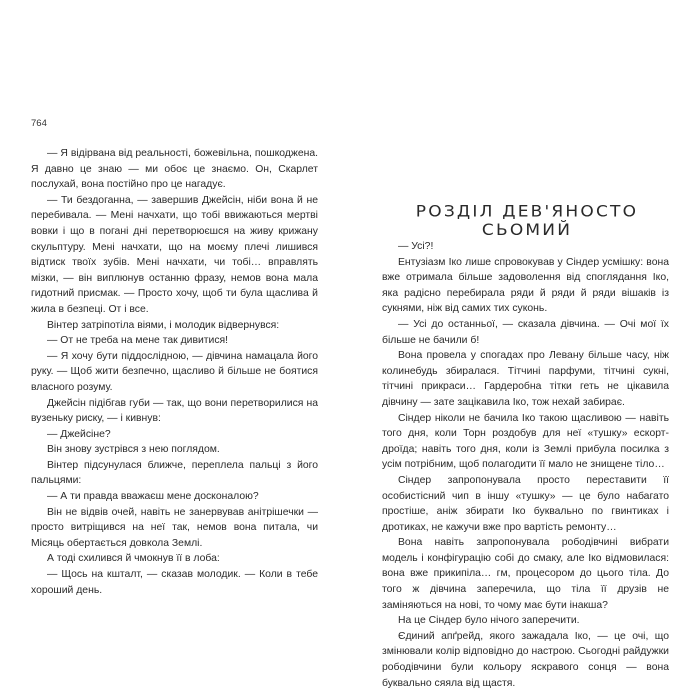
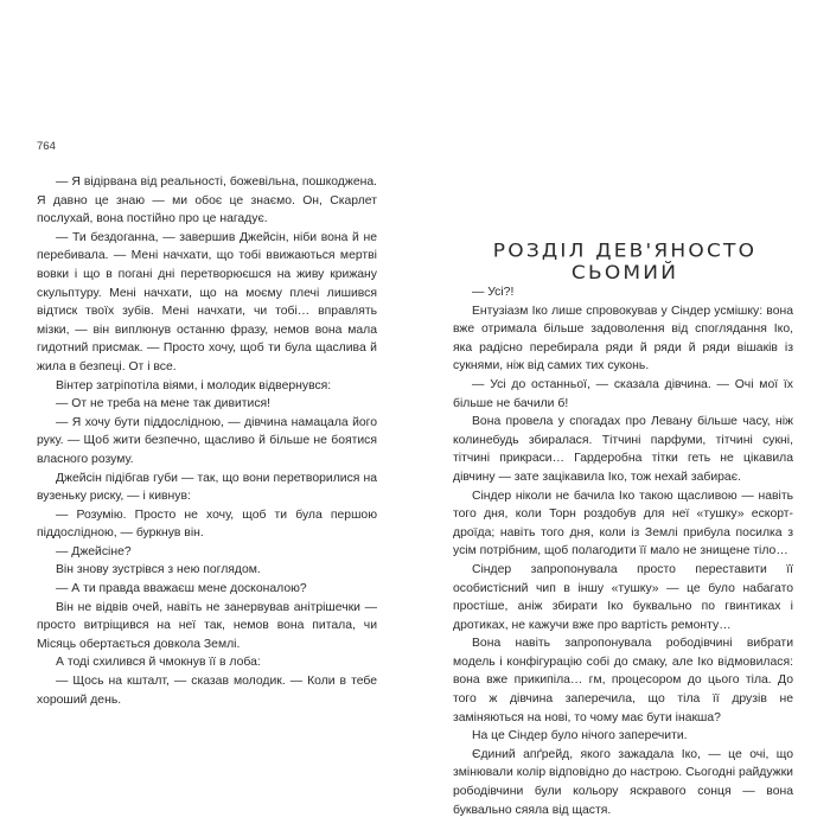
  764
  — Я відірвана від реальності, божевільна, пошкоджена. Я давно це знаю — ми обоє це знаємо. Он, Скарлет послухай, вона постійно про це нагадує.
  — Ти бездоганна, — завершив Джейсін, ніби вона й не перебивала. — Мені начхати, що тобі ввижаються мертві вовки і що в погані дні перетворюєшся на живу крижану скульптуру. Мені начхати, що на моєму плечі лишився відтиск твоїх зубів. Мені начхати, чи тобі… вправлять мізки, — він виплюнув останню фразу, немов вона мала гидотний присмак. — Просто хочу, щоб ти була щаслива й жила в безпеці. От і все.
  Вінтер затріпотіла віями, і молодик відвернувся:
  — От не треба на мене так дивитися!
  — Я хочу бути піддослідною, — дівчина намацала його руку. — Щоб жити безпечно, щасливо й більше не боятися власного розуму.
  Джейсін підібгав губи — так, що вони перетворилися на вузеньку риску, — і кивнув:
+ — Розумію. Просто не хочу, щоб ти була першою піддослідною, — буркнув він.
  — Джейсіне?
  Він знову зустрівся з нею поглядом.
- Вінтер підсунулася ближче, переплела пальці з його пальцями:
  — А ти правда вважаєш мене досконалою?
  Він не відвів очей, навіть не занервував анітрішечки — просто витріщився на неї так, немов вона питала, чи Місяць обертається довкола Землі.
  А тоді схилився й чмокнув її в лоба:
  — Щось на кшталт, — сказав молодик. — Коли в тебе хороший день.
  РОЗДІЛ ДЕВ'ЯНОСТО СЬОМИЙ
  — Усі?!
  Ентузіазм Іко лише спровокував у Сіндер усмішку: вона вже отримала більше задоволення від споглядання Іко, яка радісно перебирала ряди й ряди й ряди вішаків із сукнями, ніж від самих тих суконь.
  — Усі до останньої, — сказала дівчина. — Очі мої їх більше не бачили б!
  Вона провела у спогадах про Левану більше часу, ніж колинебудь збиралася. Тітчині парфуми, тітчині сукні, тітчині прикраси… Гардеробна тітки геть не цікавила дівчину — зате зацікавила Іко, тож нехай забирає.
  Сіндер ніколи не бачила Іко такою щасливою — навіть того дня, коли Торн роздобув для неї «тушку» ескорт-дроїда; навіть того дня, коли із Землі прибула посилка з усім потрібним, щоб полагодити її мало не знищене тіло…
  Сіндер запропонувала просто переставити її особистісний чип в іншу «тушку» — це було набагато простіше, аніж збирати Іко буквально по гвинтиках і дротиках, не кажучи вже про вартість ремонту…
  Вона навіть запропонувала рободівчині вибрати модель і конфігурацію собі до смаку, але Іко відмовилася: вона вже прикипіла… гм, процесором до цього тіла. До того ж дівчина заперечила, що тіла її друзів не заміняються на нові, то чому має бути інакша?
  На це Сіндер було нічого заперечити.
  Єдиний апґрейд, якого зажадала Іко, — це очі, що змінювали колір відповідно до настрою. Сьогодні райдужки рободівчини були кольору яскравого сонця — вона буквально сяяла від щастя.
